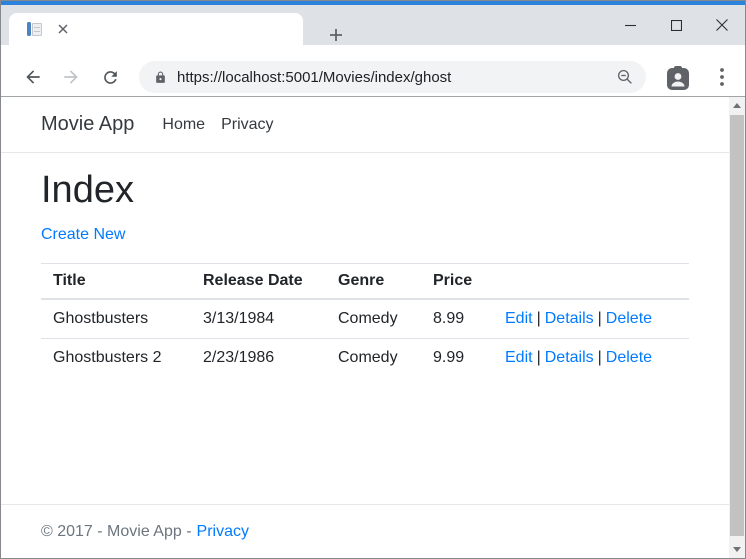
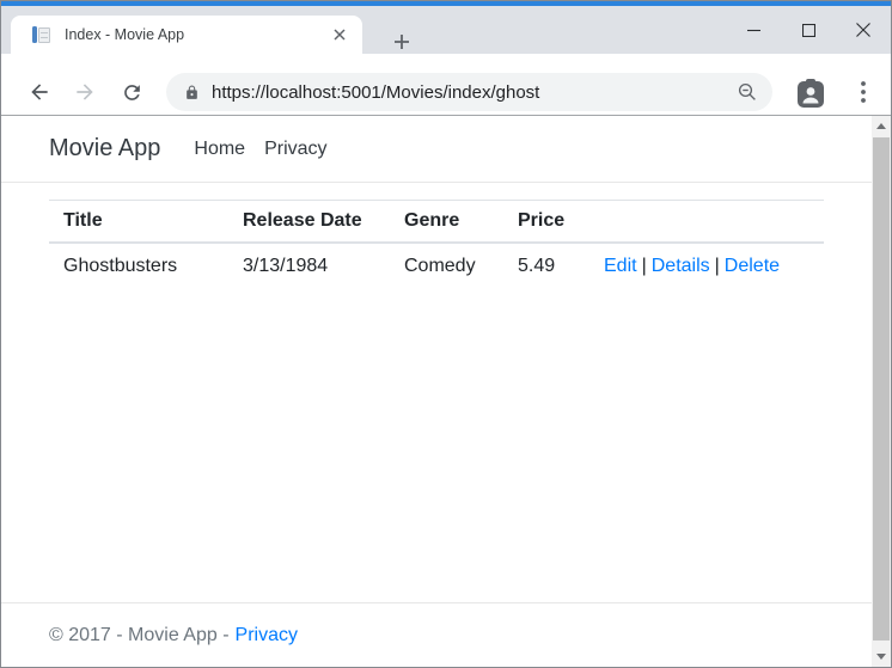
+ Index - Movie App
  https://localhost:5001/Movies/index/ghost
  Movie App
  Home
  Privacy
- Index
- Create New
  Title	Release Date	Genre	Price
- Ghostbusters	3/13/1984	Comedy	8.99	Edit | Details | Delete
+ Ghostbusters	3/13/1984	Comedy	5.49	Edit | Details | Delete
- Ghostbusters 2	2/23/1986	Comedy	9.99	Edit | Details | Delete
  © 2017 - Movie App -
  Privacy
